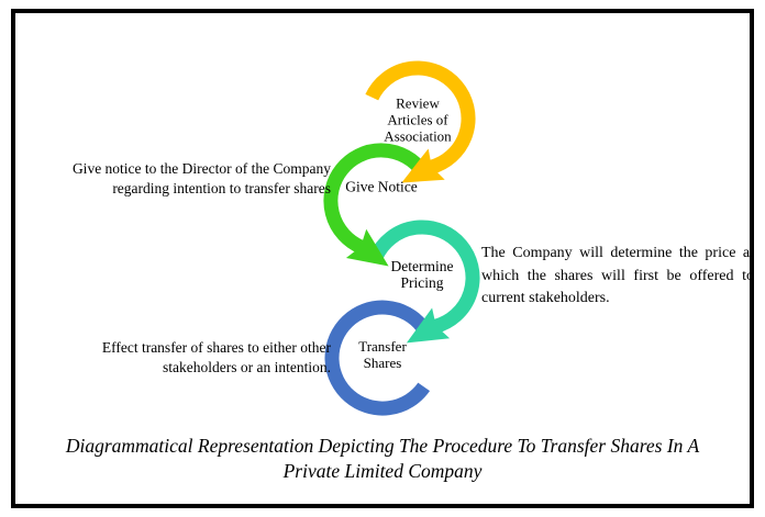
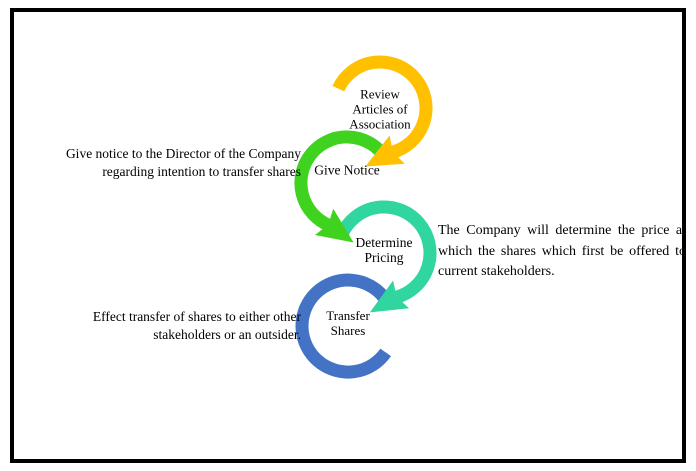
  Review
  Articles of
  Association
  Give Notice
  Determine
  Pricing
  Transfer
  Shares
  Give notice to the Director of the Company regarding intention to transfer shares
- The Company will determine the price at which the shares will first be offered to current stakeholders.
+ The Company will determine the price at which the shares which first be offered to current stakeholders.
- Effect transfer of shares to either other stakeholders or an intention.
+ Effect transfer of shares to either other stakeholders or an outsider.
- Diagrammatical Representation Depicting The Procedure To Transfer Shares In A Private Limited Company
